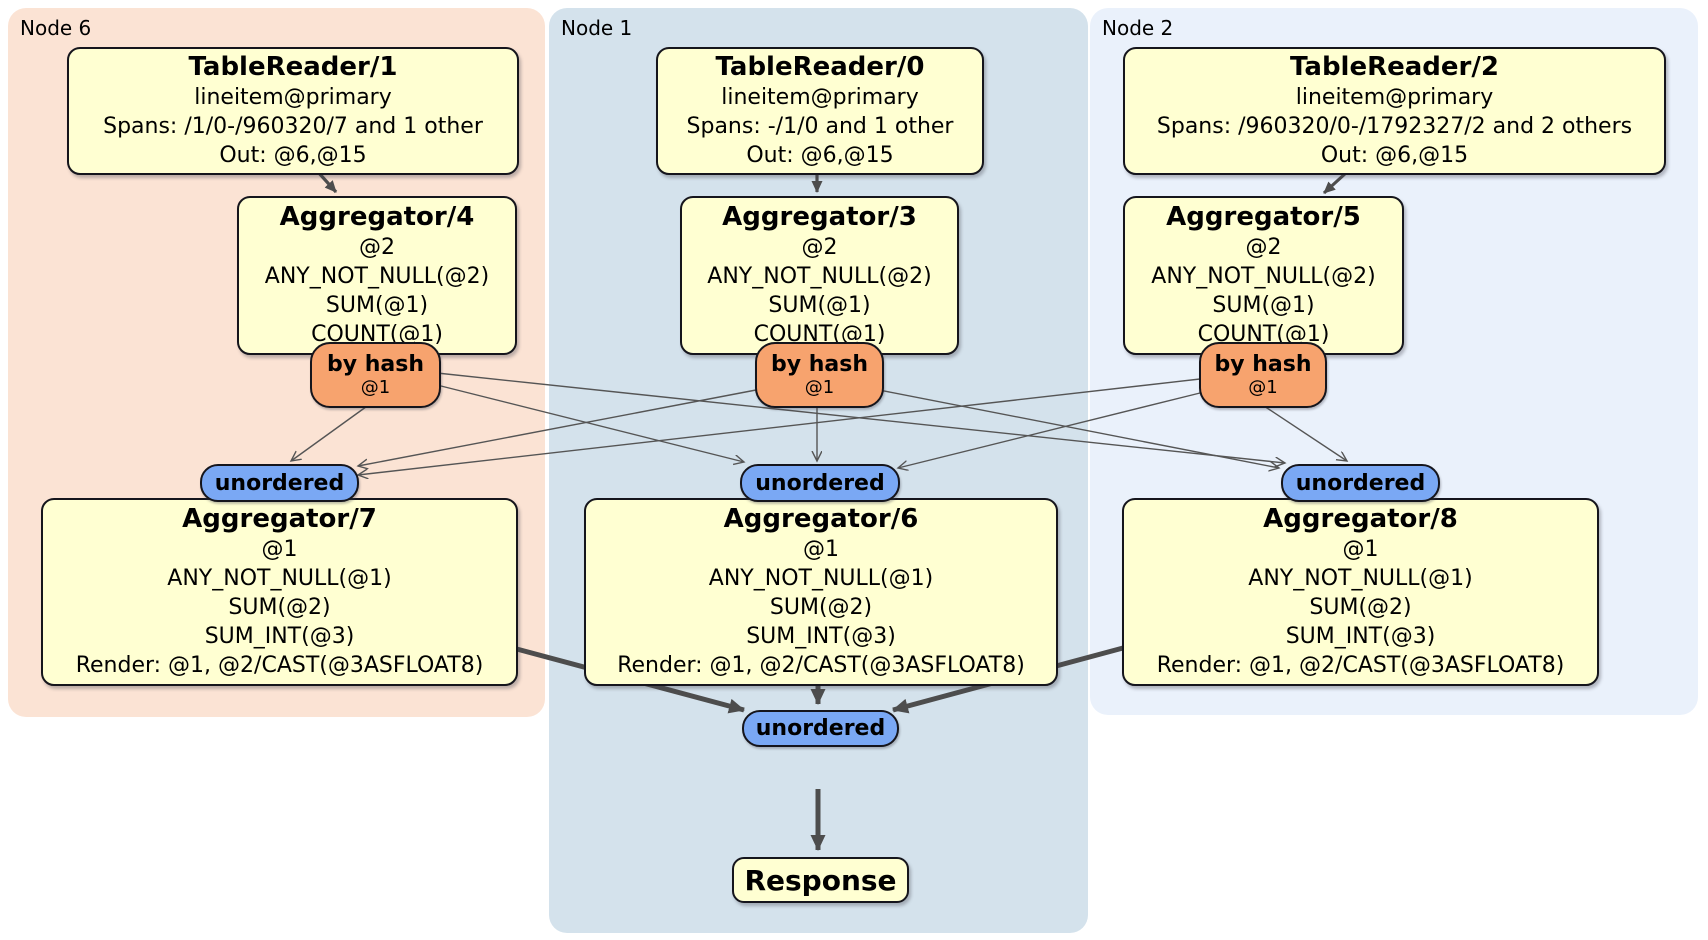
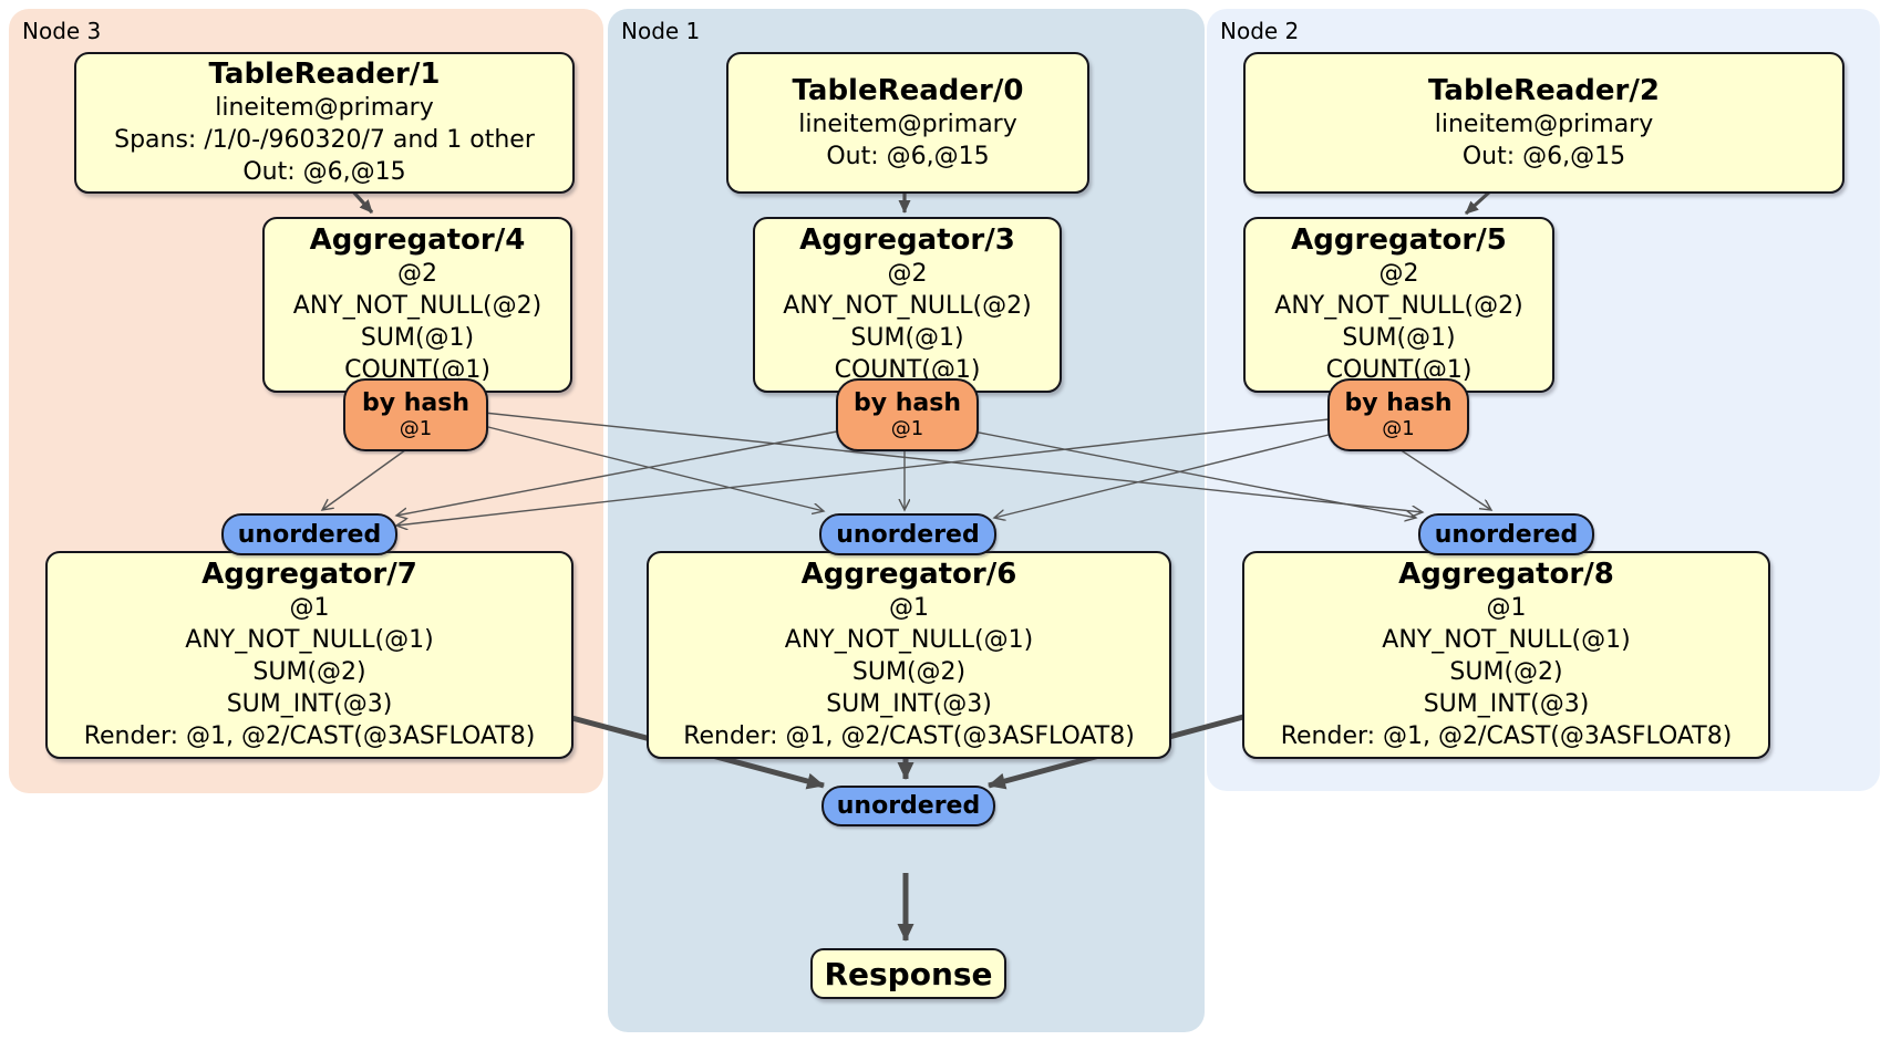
- Node 6
+ Node 3
  Node 1
  Node 2
  TableReader/1
  lineitem@primary
  Spans: /1/0-/960320/7 and 1 other
  Out: @6,@15
  Aggregator/4
  @2
  ANY_NOT_NULL(@2)
  SUM(@1)
  COUNT(@1)
  by hash
  @1
  unordered
  Aggregator/7
  @1
  ANY_NOT_NULL(@1)
  SUM(@2)
  SUM_INT(@3)
  Render: @1, @2/CAST(@3ASFLOAT8)
  TableReader/0
  lineitem@primary
- Spans: -/1/0 and 1 other
  Out: @6,@15
  Aggregator/3
  @2
  ANY_NOT_NULL(@2)
  SUM(@1)
  COUNT(@1)
  by hash
  @1
  unordered
  Aggregator/6
  @1
  ANY_NOT_NULL(@1)
  SUM(@2)
  SUM_INT(@3)
  Render: @1, @2/CAST(@3ASFLOAT8)
  TableReader/2
  lineitem@primary
- Spans: /960320/0-/1792327/2 and 2 others
  Out: @6,@15
  Aggregator/5
  @2
  ANY_NOT_NULL(@2)
  SUM(@1)
  COUNT(@1)
  by hash
  @1
  unordered
  Aggregator/8
  @1
  ANY_NOT_NULL(@1)
  SUM(@2)
  SUM_INT(@3)
  Render: @1, @2/CAST(@3ASFLOAT8)
  unordered
  Response
